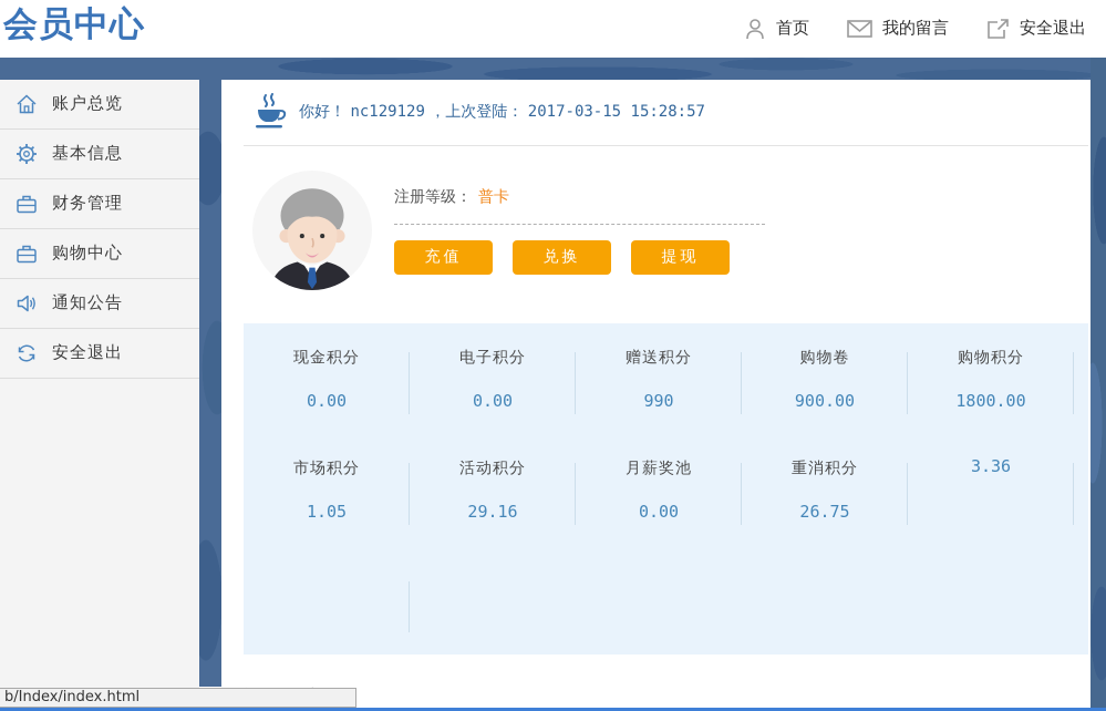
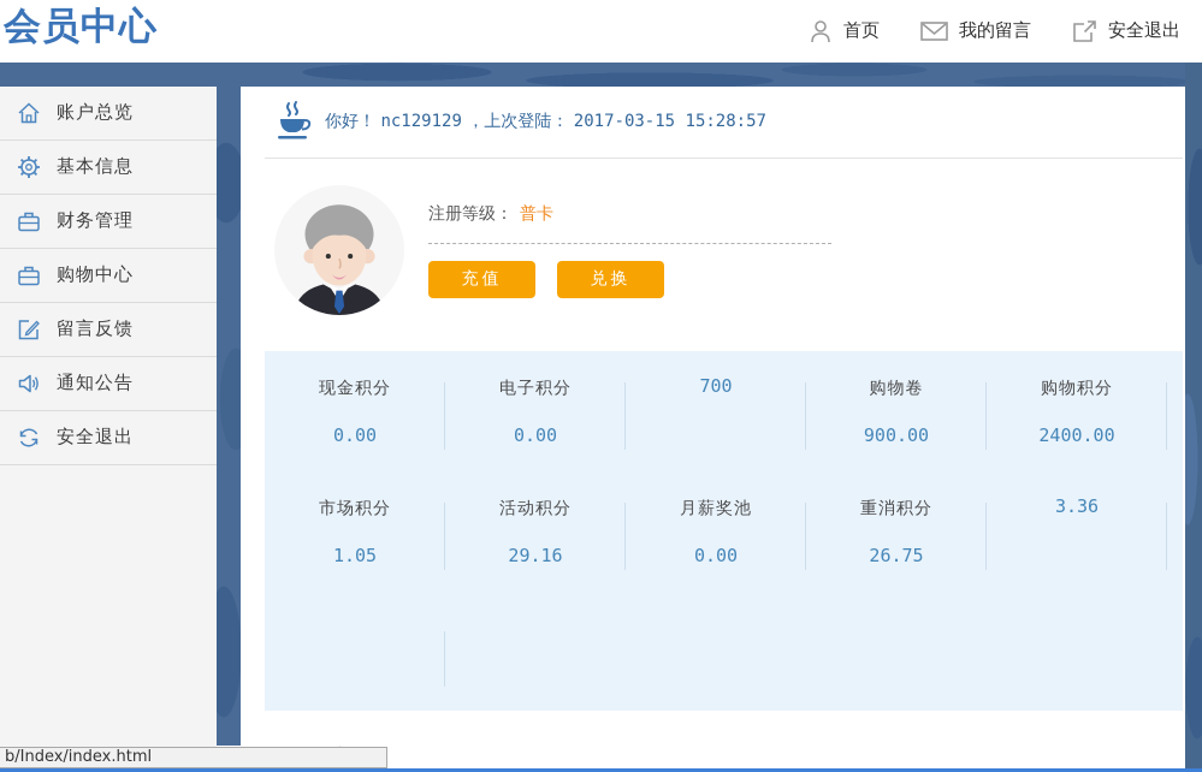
  会员中心
  首页
  我的留言
  安全退出
  账户总览
  基本信息
  财务管理
  购物中心
+ 留言反馈
  通知公告
  安全退出
  你好！ nc129129 ，上次登陆： 2017-03-15 15:28:57
  注册等级： 普卡
  充值
  兑换
- 提现
  现金积分
  0.00
  电子积分
  0.00
- 赠送积分
- 990
+ 700
  购物卷
  900.00
  购物积分
- 1800.00
+ 2400.00
  市场积分
  1.05
  活动积分
  29.16
  月薪奖池
  0.00
  重消积分
  26.75
  3.36
  b/Index/index.html
